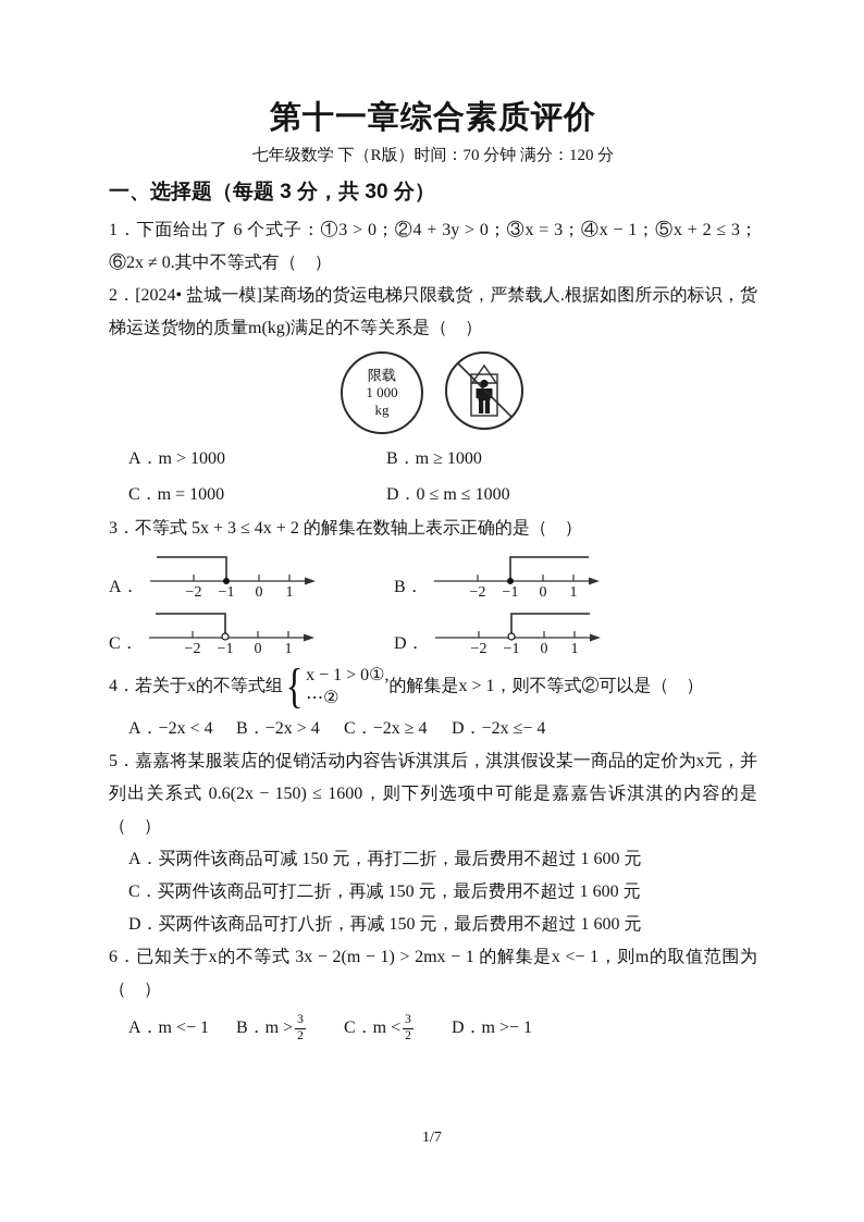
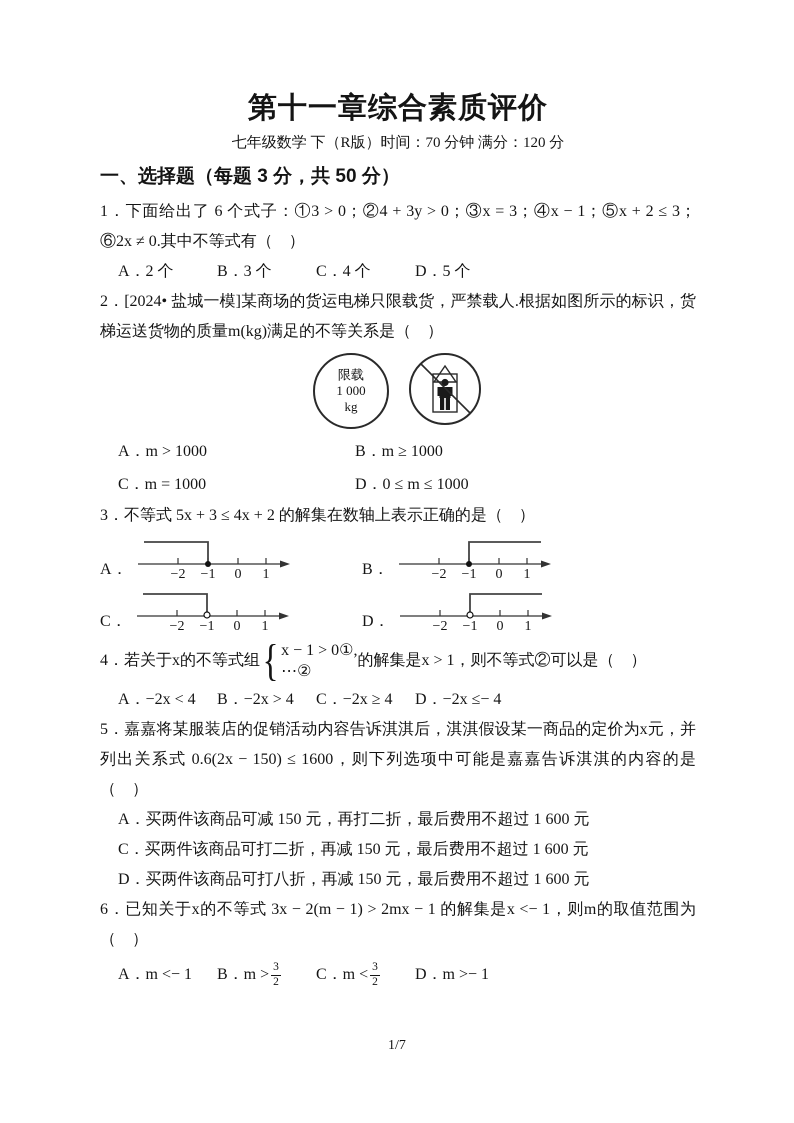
  第十一章综合素质评价
  七年级数学 下（R版）时间：70 分钟 满分：120 分
- 一、选择题（每题 3 分，共 30 分）
+ 一、选择题（每题 3 分，共 50 分）
  1．下面给出了 6 个式子：①3 > 0；②4 + 3y > 0；③x = 3；④x − 1；⑤x + 2 ≤ 3；⑥2x ≠ 0.其中不等式有（ ）
+ A．2 个
+ B．3 个
+ C．4 个
+ D．5 个
  2．[2024• 盐城一模]某商场的货运电梯只限载货，严禁载人.根据如图所示的标识，货梯运送货物的质量m(kg)满足的不等关系是（ ）
  限载
  1 000
  kg
  A．m > 1000
  B．m ≥ 1000
  C．m = 1000
  D．0 ≤ m ≤ 1000
  3．不等式 5x + 3 ≤ 4x + 2 的解集在数轴上表示正确的是（ ）
  A．
  −2
  −1
  0
  1
  B．
  −2
  −1
  0
  1
  C．
  −2
  −1
  0
  1
  D．
  −2
  −1
  0
  1
  4．若关于x的不等式组
  {
  x − 1 > 0①,
  ⋯②
  的解集是x > 1，则不等式②可以是（ ）
  A．−2x < 4
  B．−2x > 4
  C．−2x ≥ 4
  D．−2x ≤− 4
  5．嘉嘉将某服装店的促销活动内容告诉淇淇后，淇淇假设某一商品的定价为x元，并列出关系式 0.6(2x − 150) ≤ 1600，则下列选项中可能是嘉嘉告诉淇淇的内容的是（ ）
  A．买两件该商品可减 150 元，再打二折，最后费用不超过 1 600 元
  C．买两件该商品可打二折，再减 150 元，最后费用不超过 1 600 元
  D．买两件该商品可打八折，再减 150 元，最后费用不超过 1 600 元
  6．已知关于x的不等式 3x − 2(m − 1) > 2mx − 1 的解集是x <− 1，则m的取值范围为（ ）
  A．m <− 1
  B．m >
  3
  2
  C．m <
  3
  2
  D．m >− 1
  1/7
